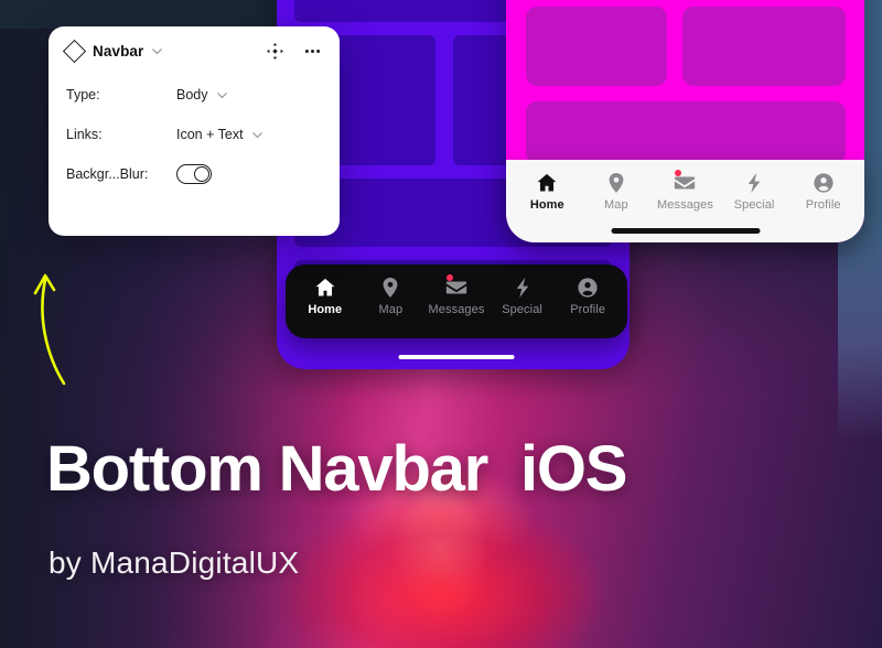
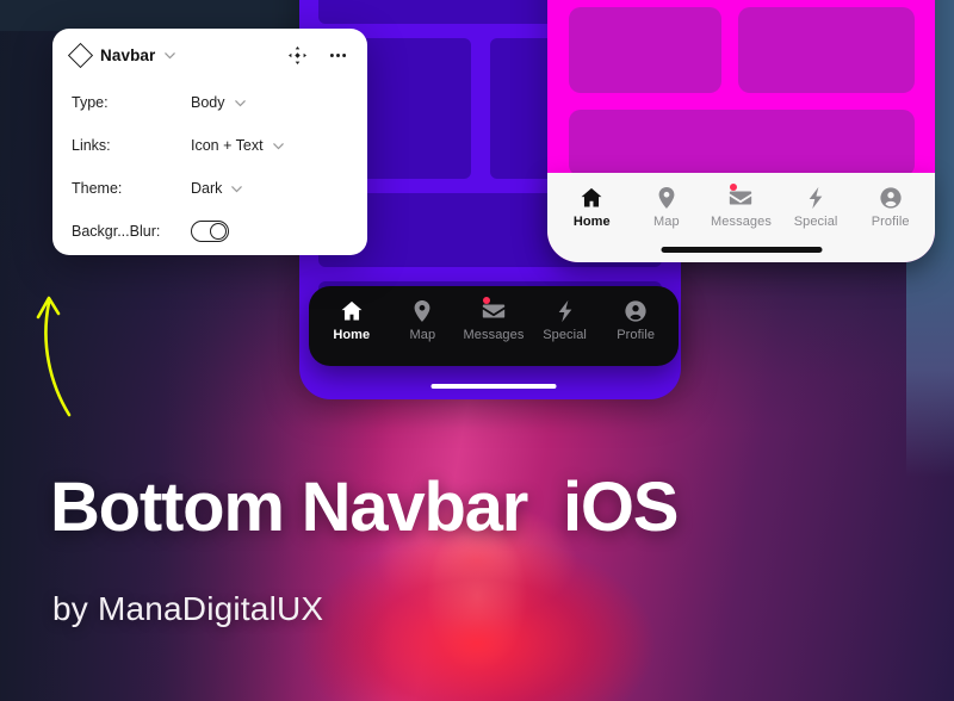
  Home
  Map
  Messages
  Special
  Profile
  Home
  Map
  Messages
  Special
  Profile
  Navbar
  Type:
  Body
  Links:
  Icon + Text
+ Theme:
+ Dark
  Backgr...Blur:
  Bottom Navbar iOS
  by ManaDigitalUX
